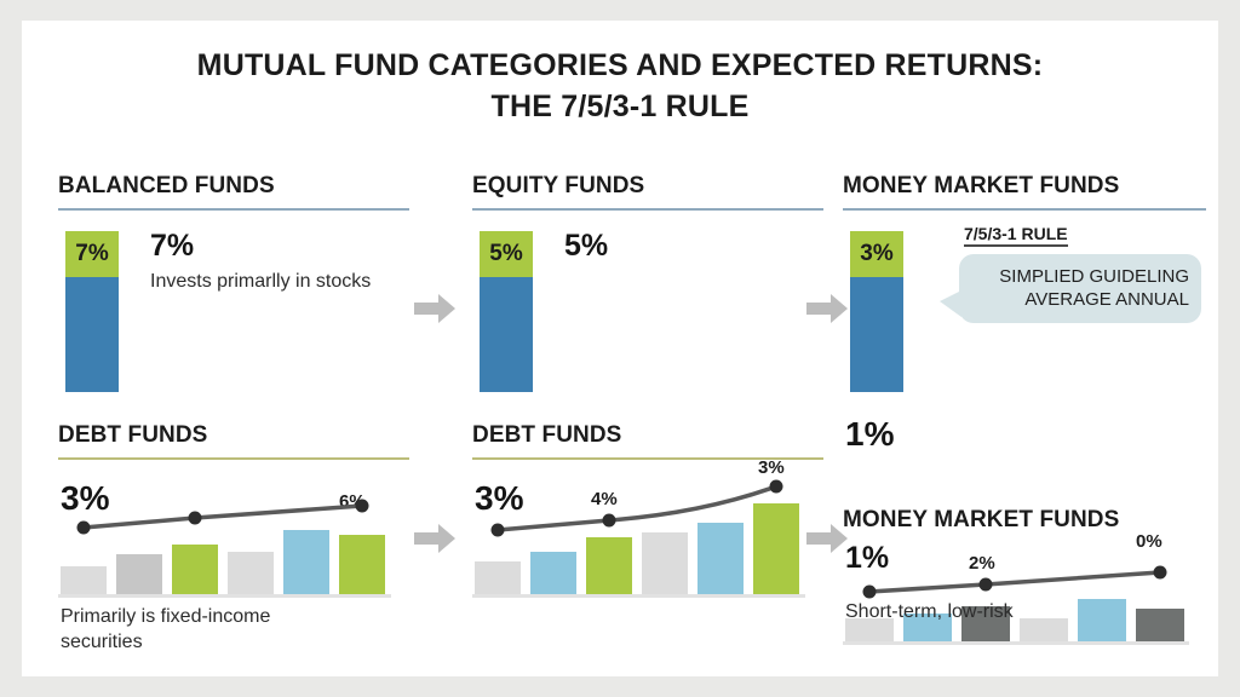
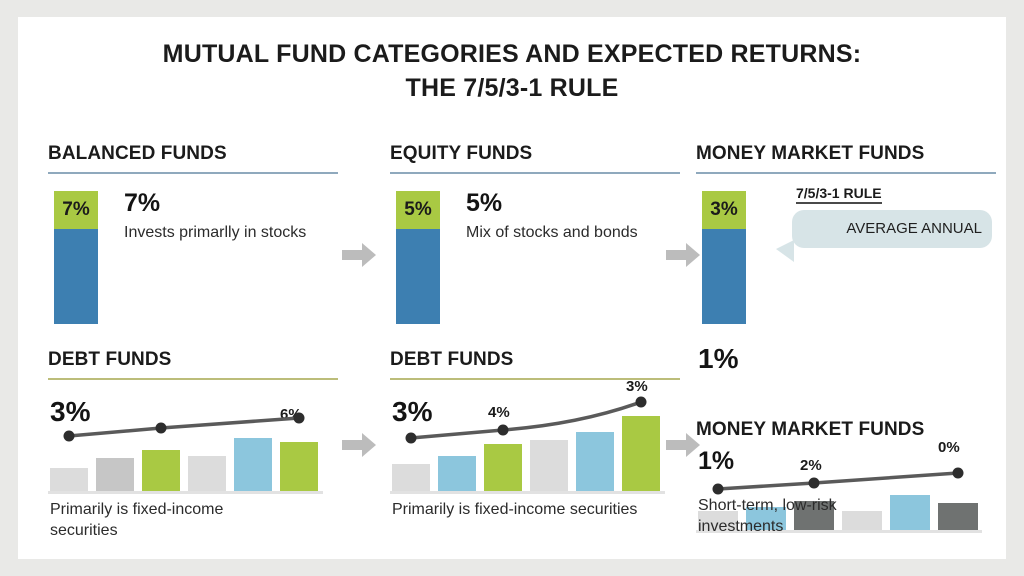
  MUTUAL FUND CATEGORIES AND EXPECTED RETURNS:
  THE 7/5/3-1 RULE
  BALANCED FUNDS
  7%
  7%
  Invests primarlly in stocks
  EQUITY FUNDS
  5%
  5%
+ Mix of stocks and bonds
  MONEY MARKET FUNDS
  3%
  7/5/3-1 RULE
- SIMPLIED GUIDELING
  AVERAGE ANNUAL
  DEBT FUNDS
  3%
  Primarily is fixed-income
  securities
  DEBT FUNDS
  3%
  4%
  3%
+ Primarily is fixed-income securities
  1%
  MONEY MARKET FUNDS
  1%
  2%
  0%
  Short-term, low-risk
+ investments
